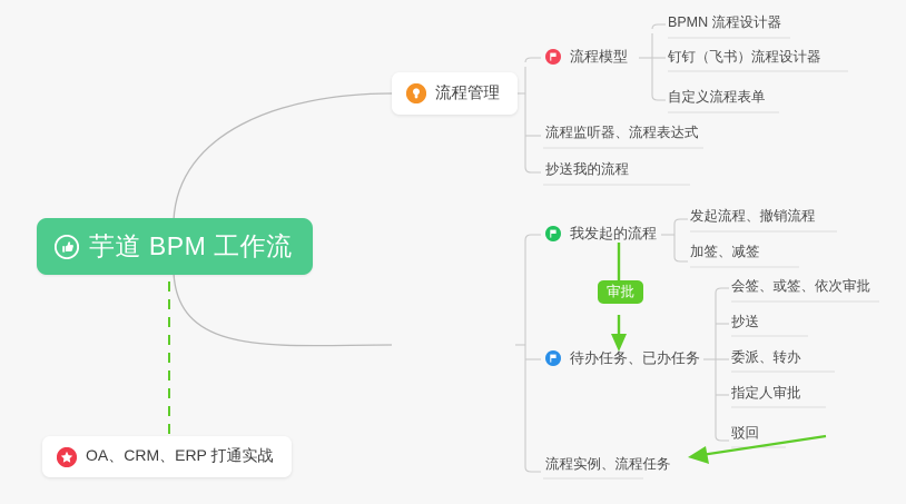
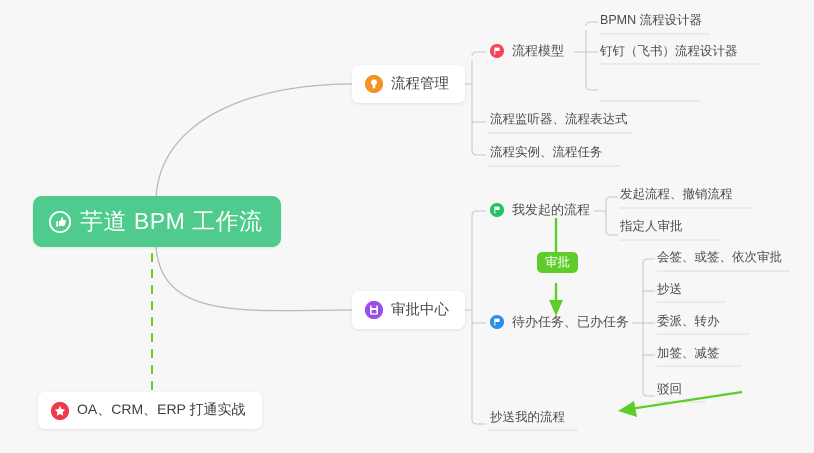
  芋道 BPM 工作流
  流程管理
  流程模型
  BPMN 流程设计器
  钉钉（飞书）流程设计器
- 自定义流程表单
  流程监听器、流程表达式
- 抄送我的流程
+ 流程实例、流程任务
+ 审批中心
  我发起的流程
  发起流程、撤销流程
- 加签、减签
+ 指定人审批
  待办任务、已办任务
  会签、或签、依次审批
  抄送
  委派、转办
- 指定人审批
+ 加签、减签
  驳回
- 流程实例、流程任务
+ 抄送我的流程
  审批
  OA、CRM、ERP 打通实战
